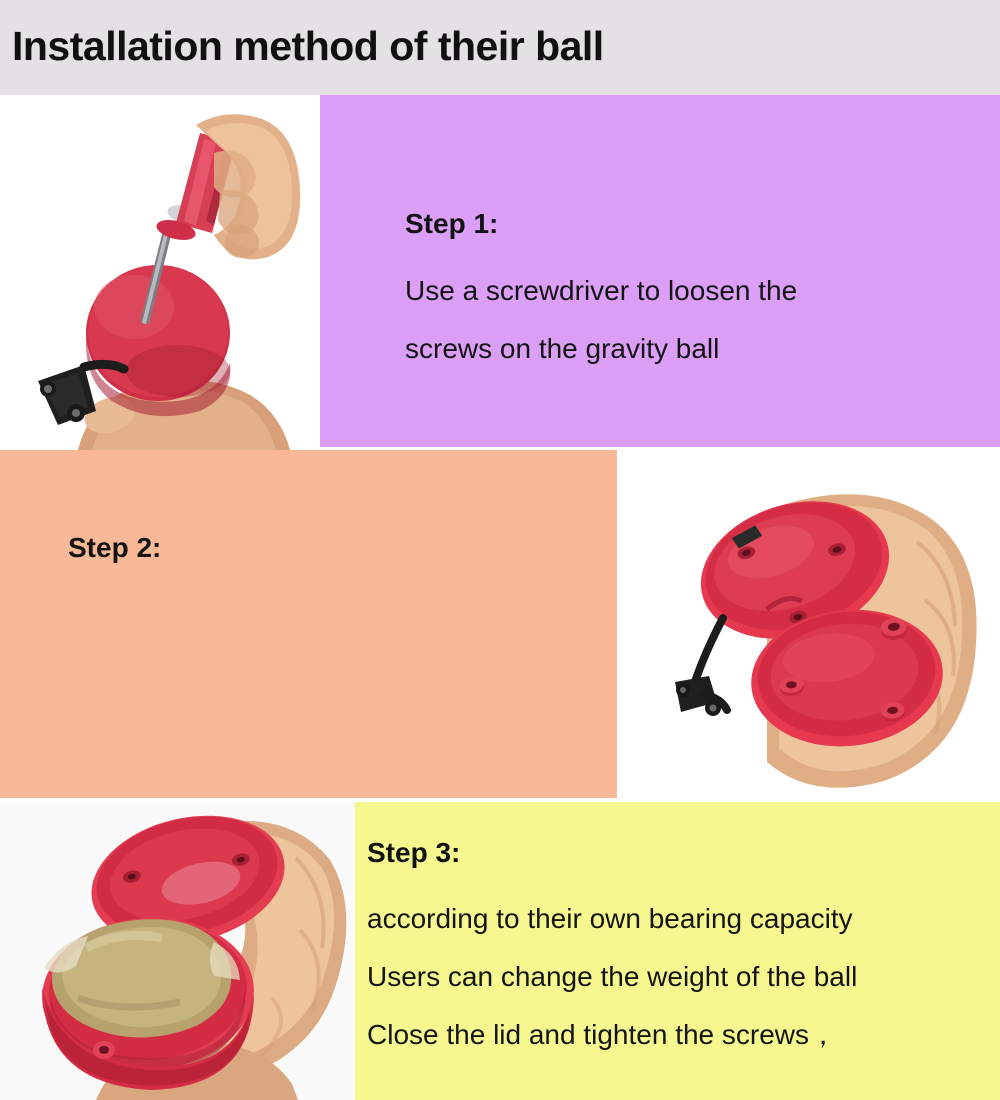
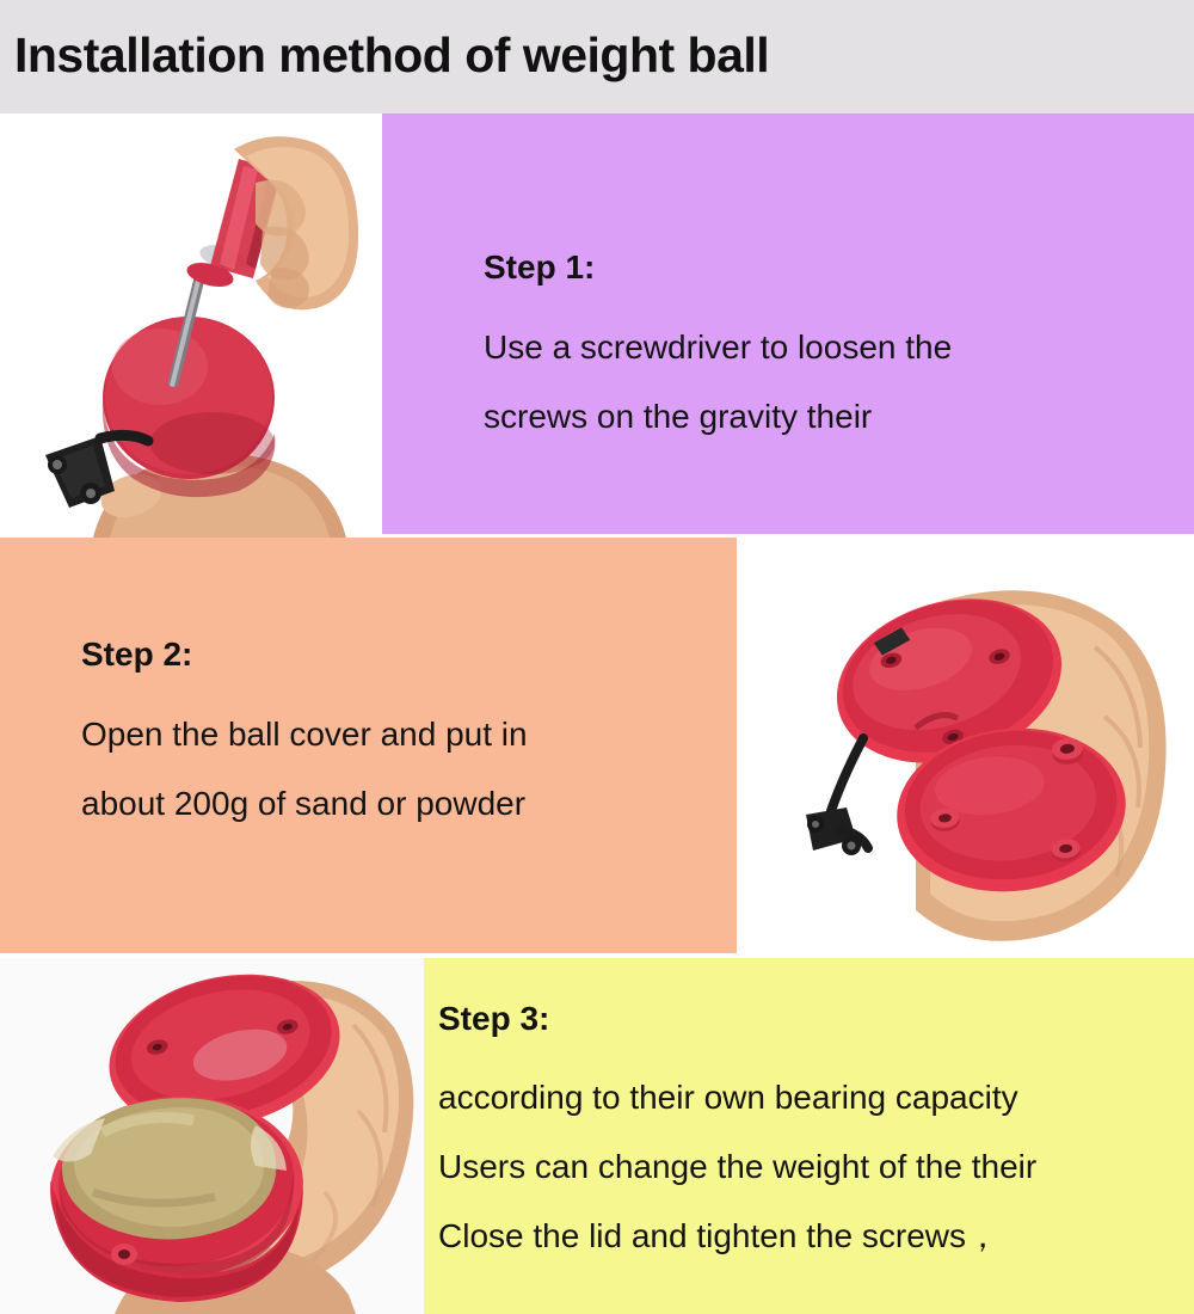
- Installation method of their ball
+ Installation method of weight ball
  Step 1:
  Use a screwdriver to loosen the
- screws on the gravity ball
+ screws on the gravity their
  Step 2:
+ Open the ball cover and put in
+ about 200g of sand or powder
  Step 3:
  according to their own bearing capacity
- Users can change the weight of the ball
+ Users can change the weight of the their
  Close the lid and tighten the screws，
